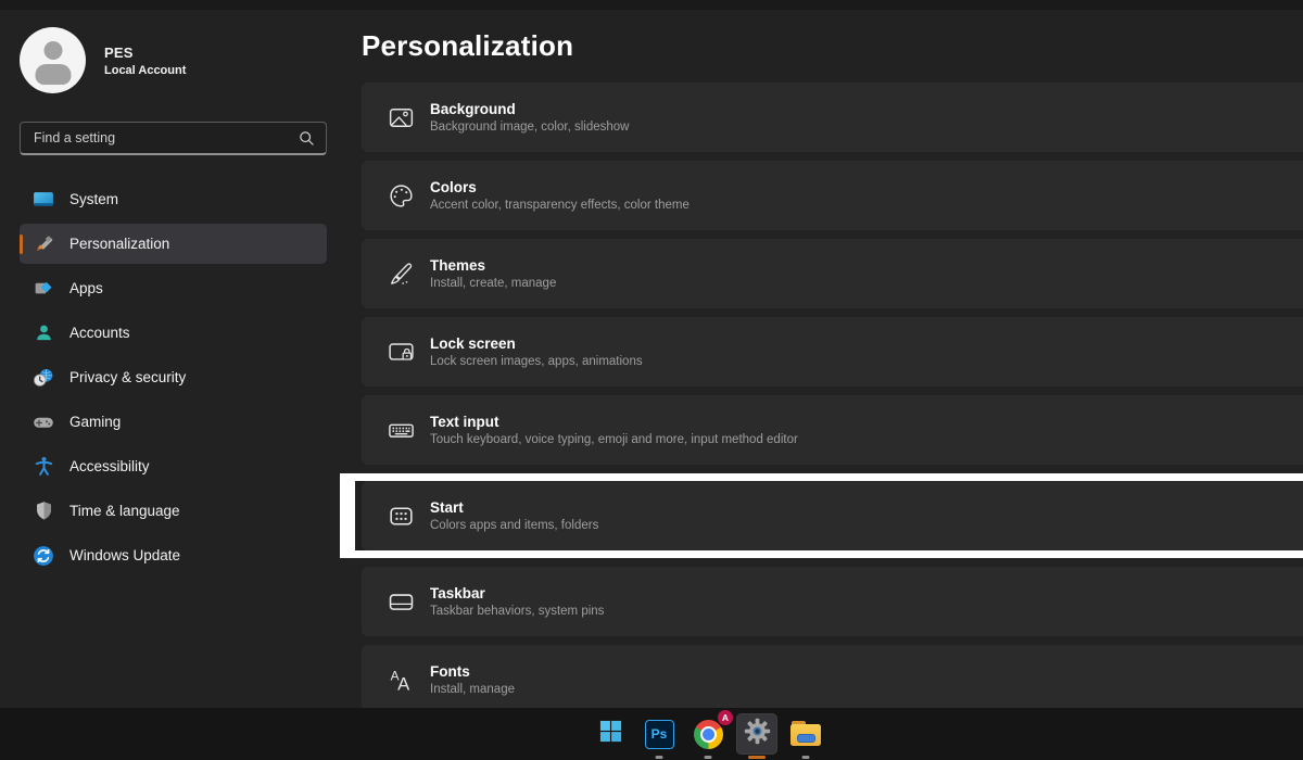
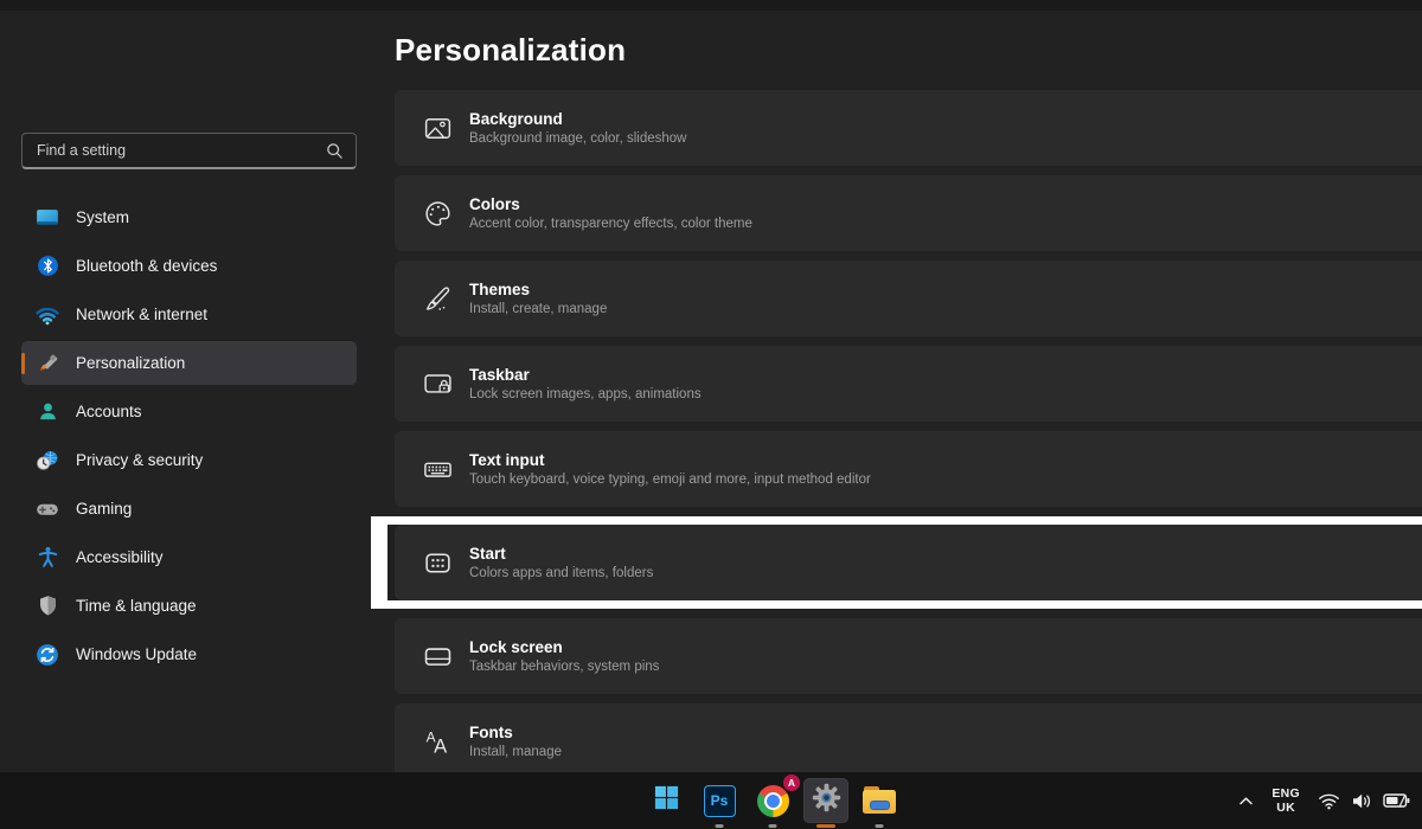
- PES
- Local Account
  Find a setting
  System
+ Bluetooth & devices
+ Network & internet
  Personalization
- Apps
  Accounts
  Privacy & security
  Gaming
  Accessibility
  Time & language
  Windows Update
  Personalization
  Background
  Background image, color, slideshow
  Colors
  Accent color, transparency effects, color theme
  Themes
  Install, create, manage
- Lock screen
+ Taskbar
  Lock screen images, apps, animations
  Text input
  Touch keyboard, voice typing, emoji and more, input method editor
  Start
  Colors apps and items, folders
- Taskbar
+ Lock screen
  Taskbar behaviors, system pins
  A
  A
  Fonts
  Install, manage
  Ps
  A
+ ENG
+ UK
